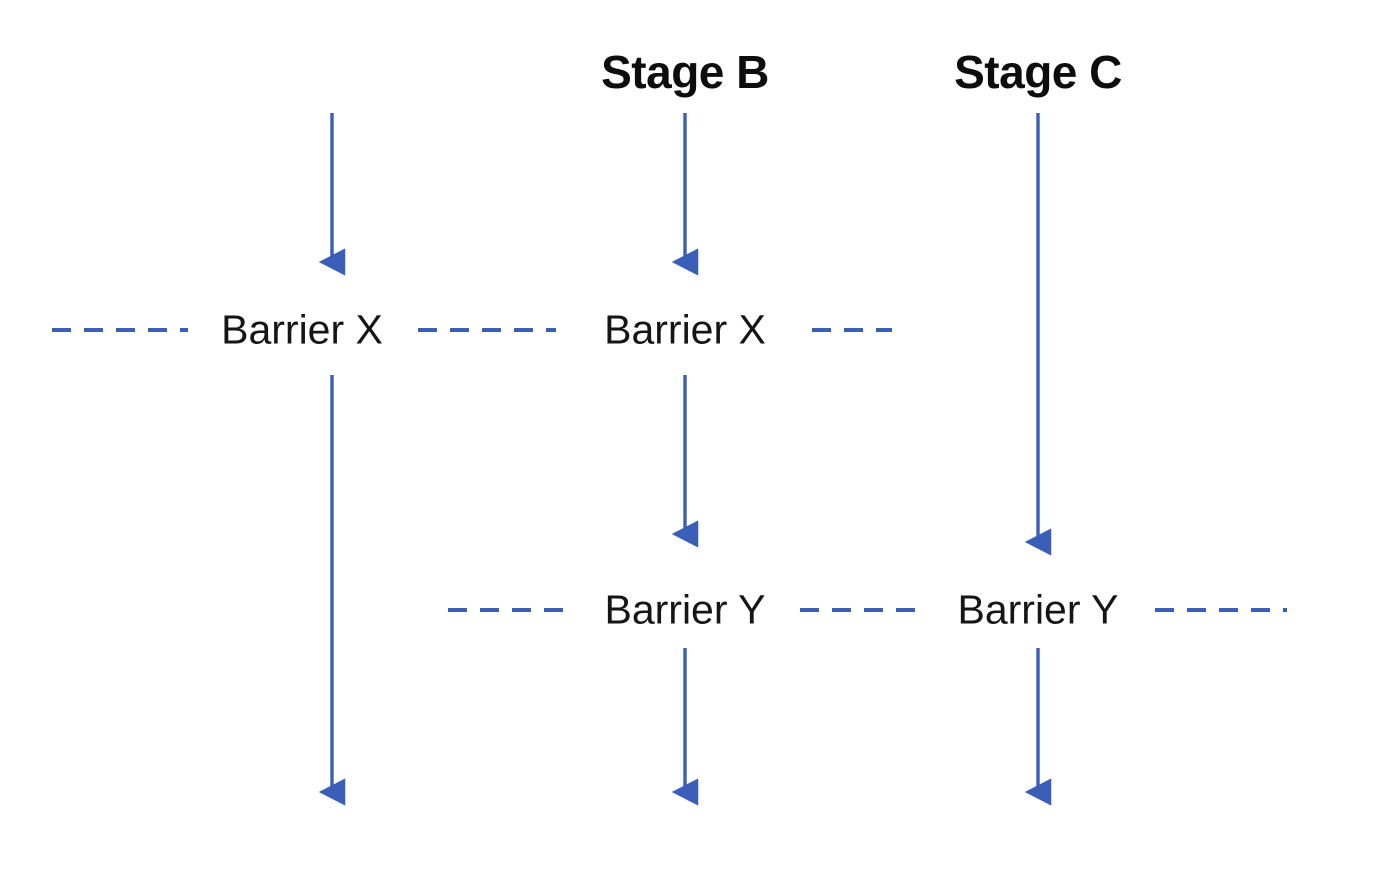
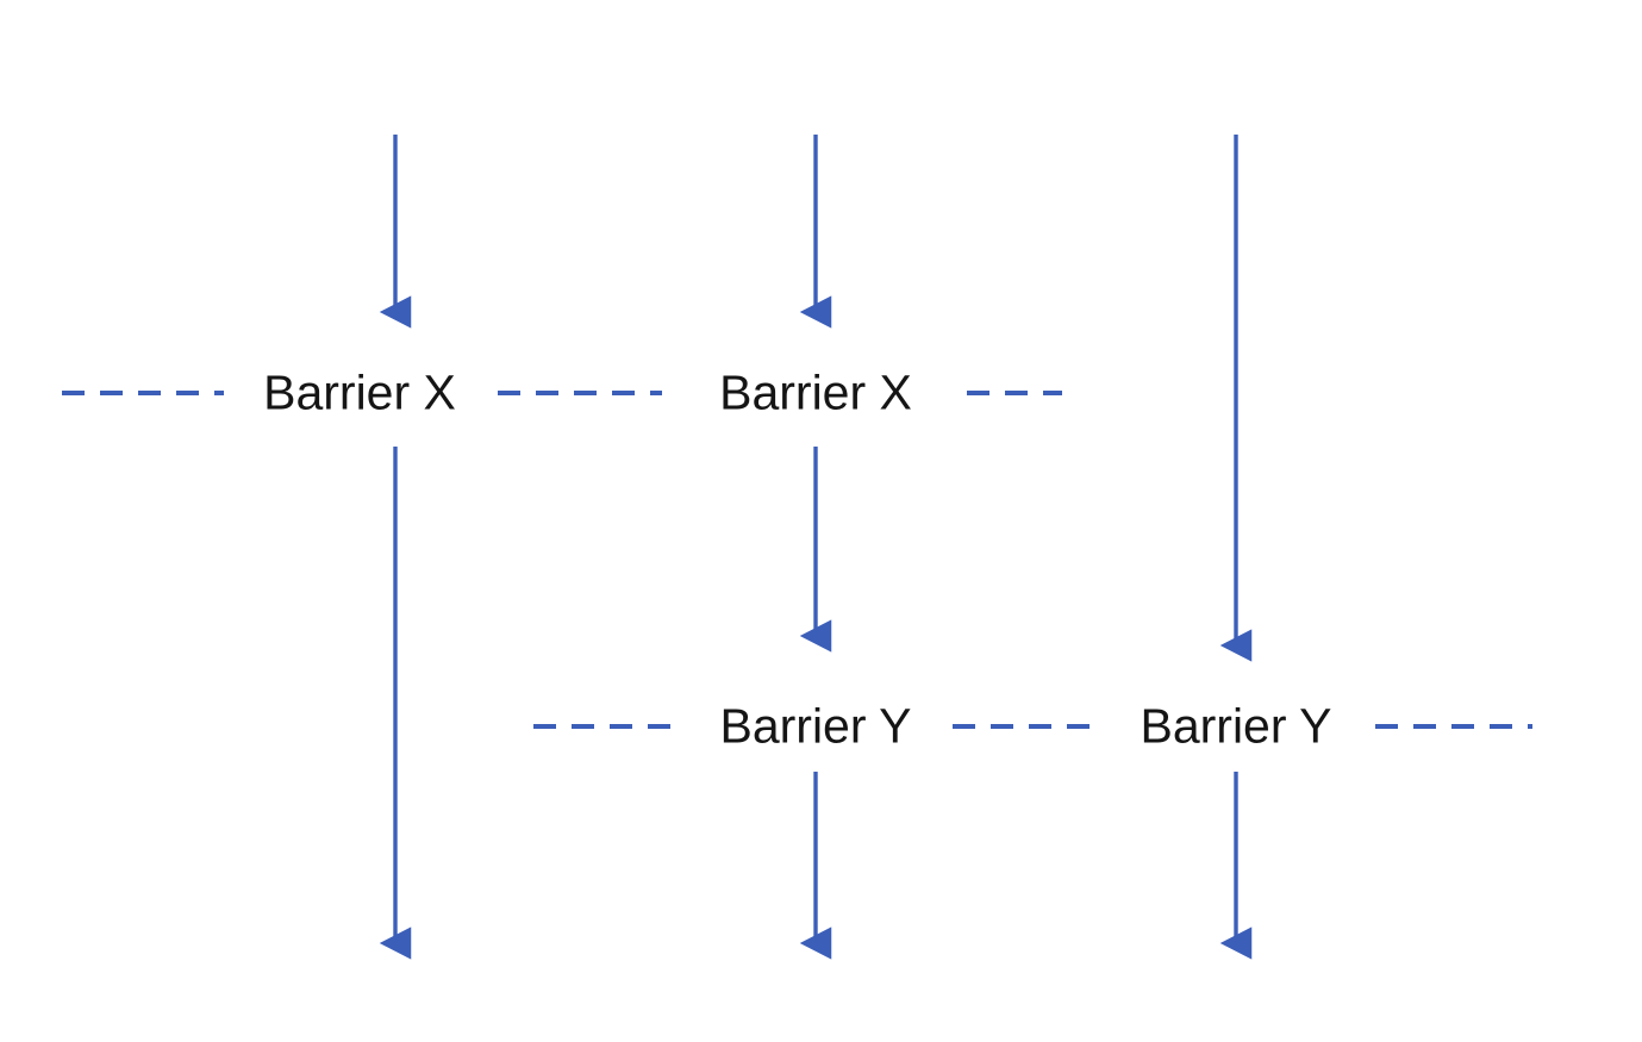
- Stage B
- Stage C
  Barrier X
  Barrier X
  Barrier Y
  Barrier Y
